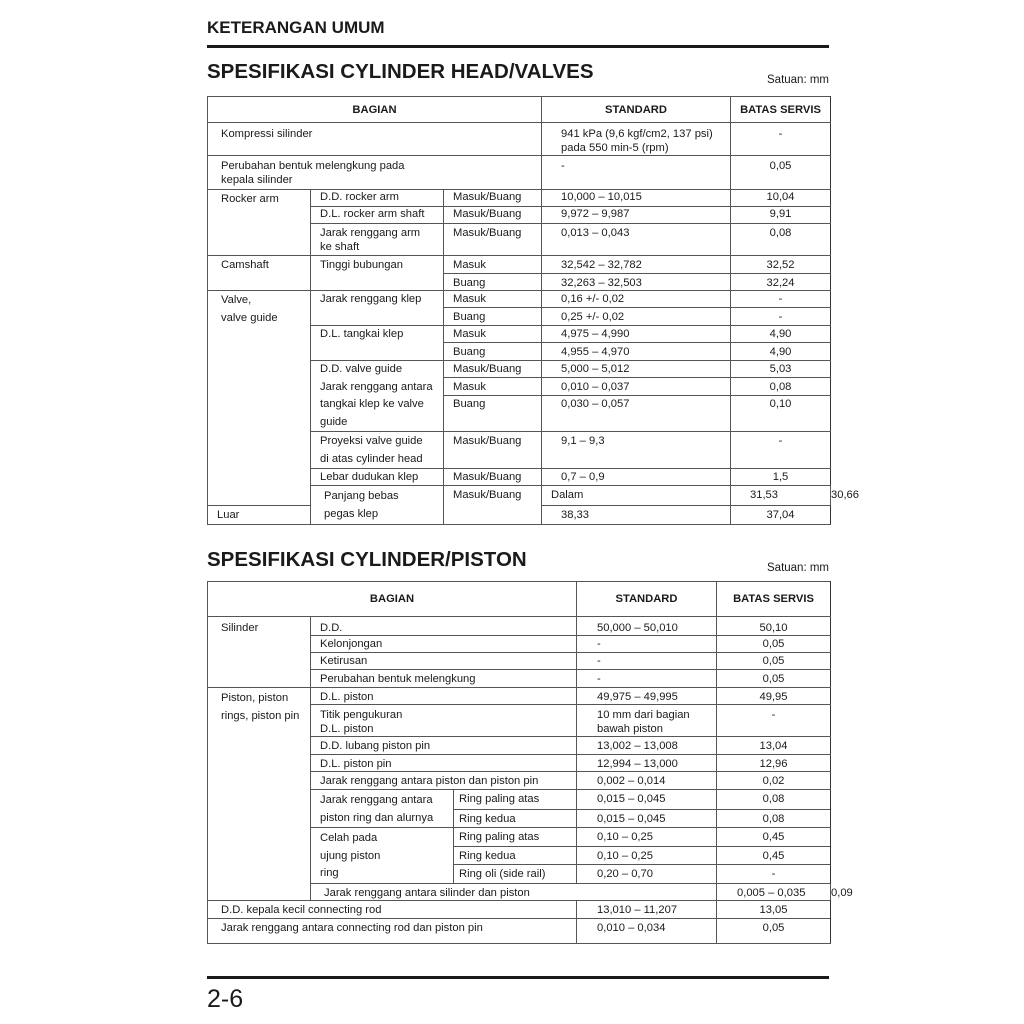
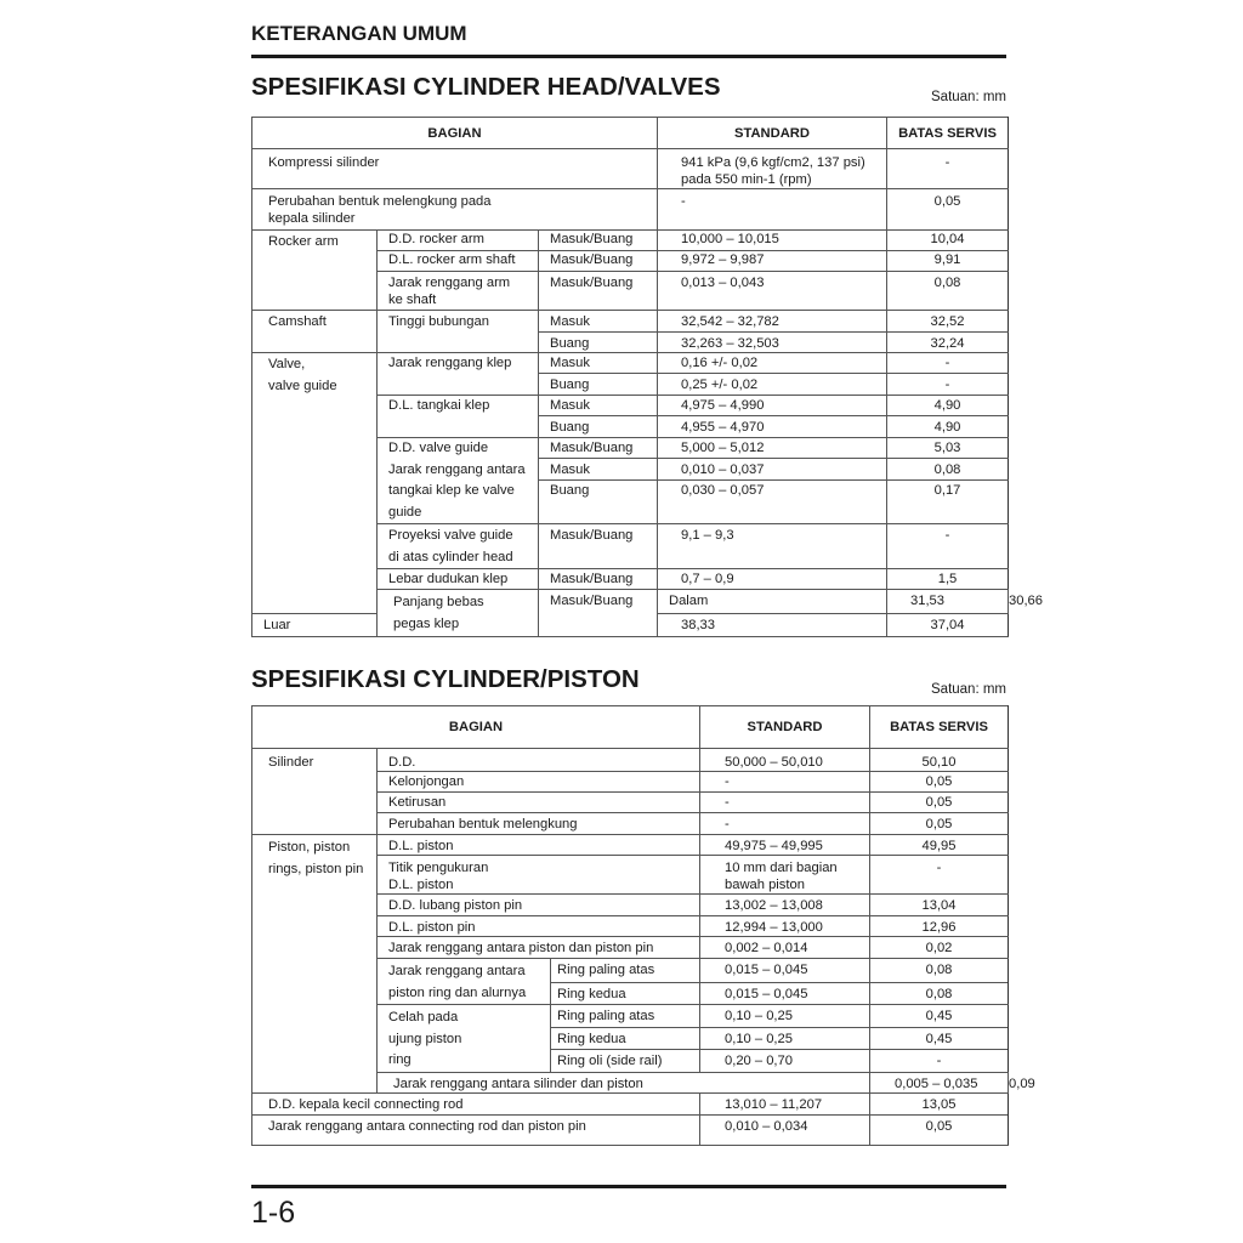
  KETERANGAN UMUM
  SPESIFIKASI CYLINDER HEAD/VALVES
  Satuan: mm
  BAGIAN	STANDARD	BATAS SERVIS
- Kompressi silinder	941 kPa (9,6 kgf/cm2, 137 psi)pada 550 min-5 (rpm)	-
+ Kompressi silinder	941 kPa (9,6 kgf/cm2, 137 psi)pada 550 min-1 (rpm)	-
  Perubahan bentuk melengkung padakepala silinder	-	0,05
  Rocker arm	D.D. rocker arm	Masuk/Buang	10,000 – 10,015	10,04
  D.L. rocker arm shaft	Masuk/Buang	9,972 – 9,987	9,91
  Jarak renggang armke shaft	Masuk/Buang	0,013 – 0,043	0,08
  Camshaft	Tinggi bubungan	Masuk	32,542 – 32,782	32,52
  Buang	32,263 – 32,503	32,24
  Valve,valve guide	Jarak renggang klep	Masuk	0,16 +/- 0,02	-
  Buang	0,25 +/- 0,02	-
  D.L. tangkai klep	Masuk	4,975 – 4,990	4,90
  Buang	4,955 – 4,970	4,90
  D.D. valve guide	Masuk/Buang	5,000 – 5,012	5,03
  Jarak renggang antaratangkai klep ke valveguide	Masuk	0,010 – 0,037	0,08
- Buang	0,030 – 0,057	0,10
+ Buang	0,030 – 0,057	0,17
  Proyeksi valve guidedi atas cylinder head	Masuk/Buang	9,1 – 9,3	-
  Lebar dudukan klep	Masuk/Buang	0,7 – 0,9	1,5
  Panjang bebaspegas klep	Masuk/Buang	Dalam	31,53	30,66
  Luar	38,33	37,04
  SPESIFIKASI CYLINDER/PISTON
  Satuan: mm
  BAGIAN	STANDARD	BATAS SERVIS
  Silinder	D.D.	50,000 – 50,010	50,10
  Kelonjongan	-	0,05
  Ketirusan	-	0,05
  Perubahan bentuk melengkung	-	0,05
  Piston, pistonrings, piston pin	D.L. piston	49,975 – 49,995	49,95
  Titik pengukuranD.L. piston	10 mm dari bagianbawah piston	-
  D.D. lubang piston pin	13,002 – 13,008	13,04
  D.L. piston pin	12,994 – 13,000	12,96
  Jarak renggang antara piston dan piston pin	0,002 – 0,014	0,02
  Jarak renggang antarapiston ring dan alurnya	Ring paling atas	0,015 – 0,045	0,08
  Ring kedua	0,015 – 0,045	0,08
  Celah padaujung pistonring	Ring paling atas	0,10 – 0,25	0,45
  Ring kedua	0,10 – 0,25	0,45
  Ring oli (side rail)	0,20 – 0,70	-
  Jarak renggang antara silinder dan piston	0,005 – 0,035	0,09
  D.D. kepala kecil connecting rod	13,010 – 11,207	13,05
  Jarak renggang antara connecting rod dan piston pin	0,010 – 0,034	0,05
- 2-6
+ 1-6
